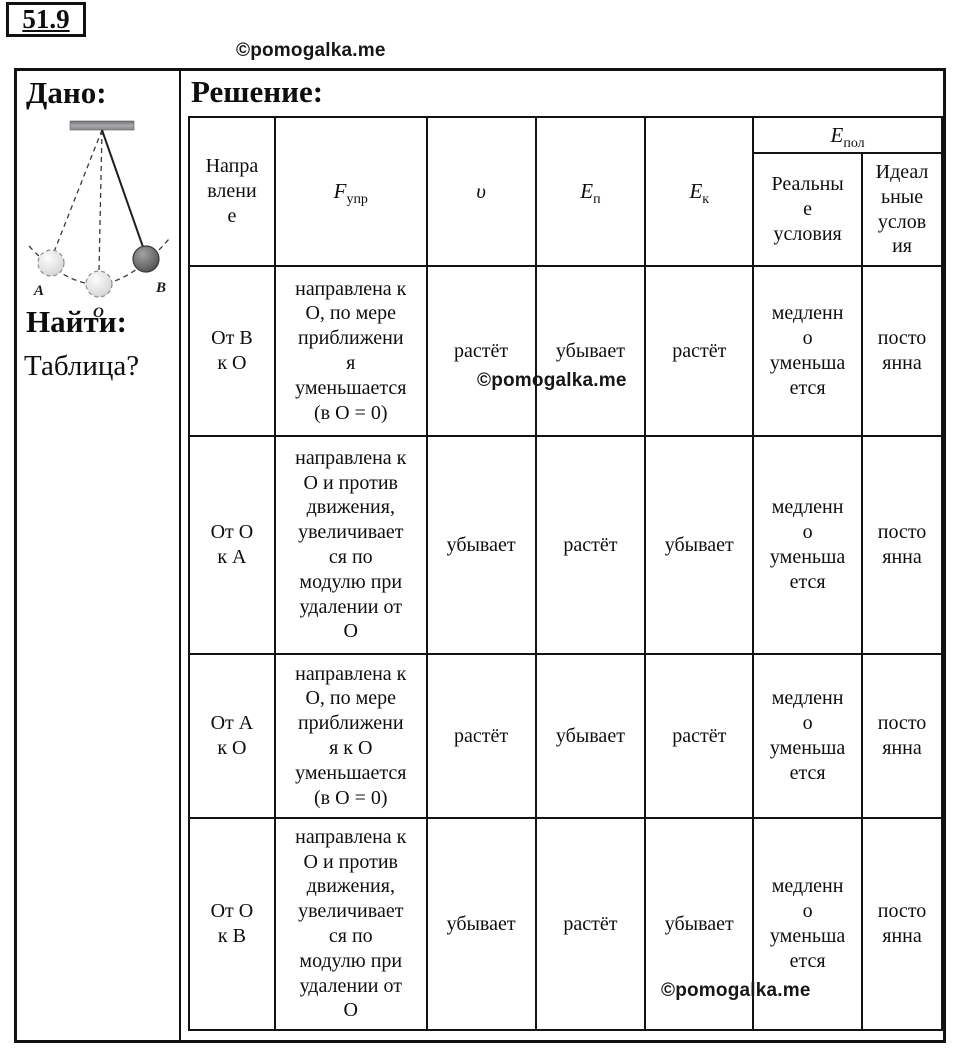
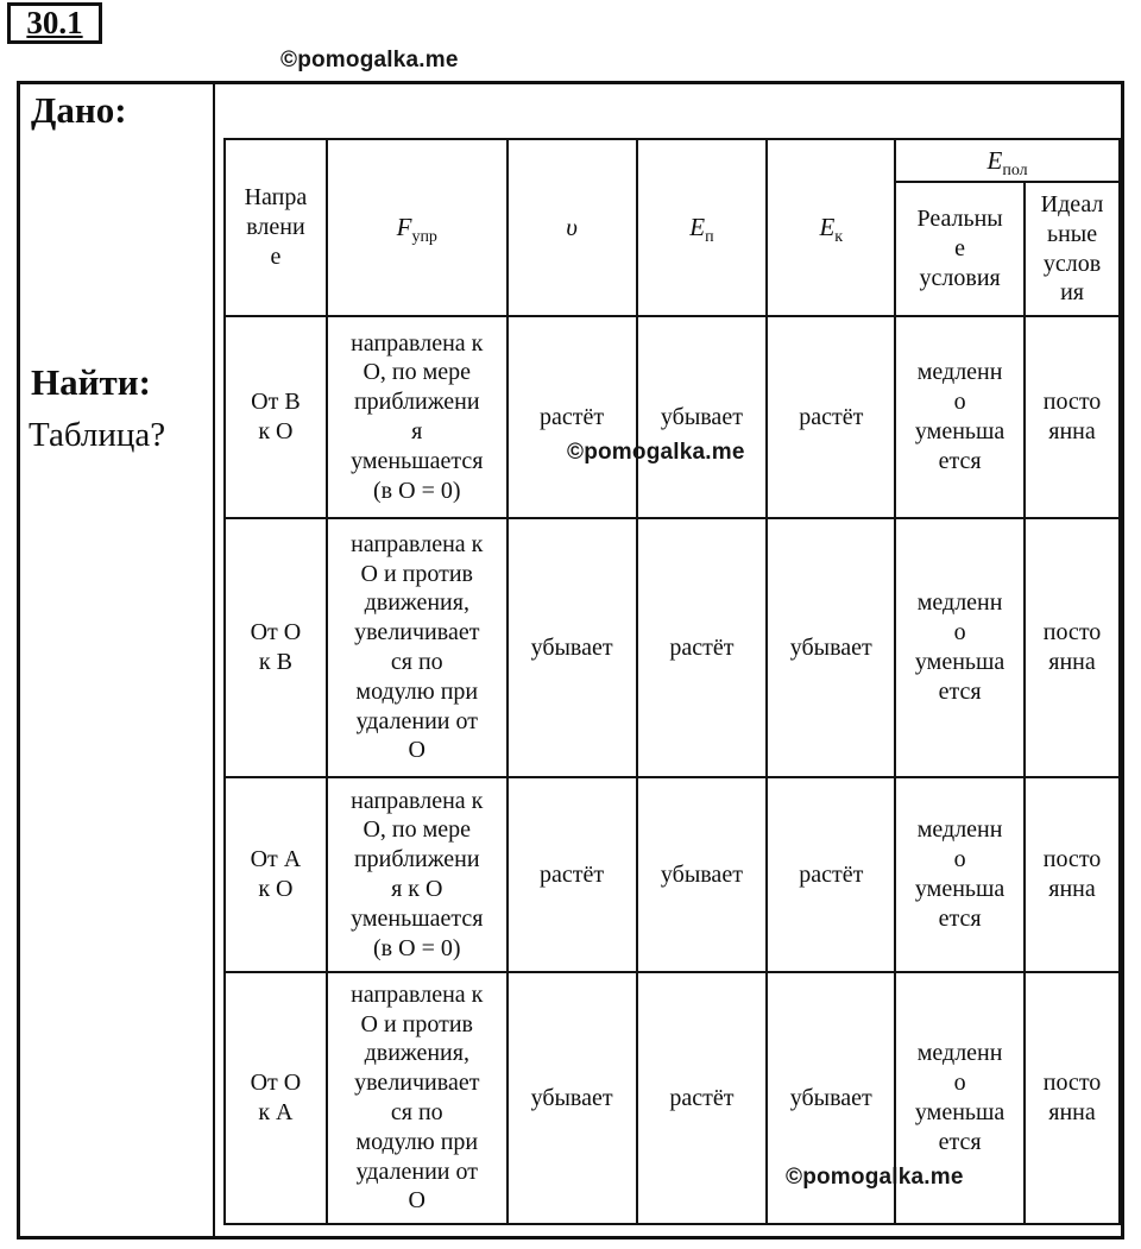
- 51.9
+ 30.1
  Дано:
- A
- O
- B
  Найти:
  Таблица?
- Решение:
  Напра влени е	Fупр	υ	Eп	Eк	Eпол
  Реальны е условия	Идеал ьные услов ия
  От В к О	направлена к О, по мере приближени я уменьшается (в О = 0)	растёт	убывает	растёт	медленн о уменьша ется	посто янна
- От О к А	направлена к О и против движения, увеличивает ся по модулю при удалении от О	убывает	растёт	убывает	медленн о уменьша ется	посто янна
+ От О к В	направлена к О и против движения, увеличивает ся по модулю при удалении от О	убывает	растёт	убывает	медленн о уменьша ется	посто янна
  От А к О	направлена к О, по мере приближени я к О уменьшается (в О = 0)	растёт	убывает	растёт	медленн о уменьша ется	посто янна
- От О к В	направлена к О и против движения, увеличивает ся по модулю при удалении от О	убывает	растёт	убывает	медленн о уменьша ется	посто янна
+ От О к А	направлена к О и против движения, увеличивает ся по модулю при удалении от О	убывает	растёт	убывает	медленн о уменьша ется	посто янна
  ©pomogalka.me
  ©pomogalka.me
  ©pomogalka.me
